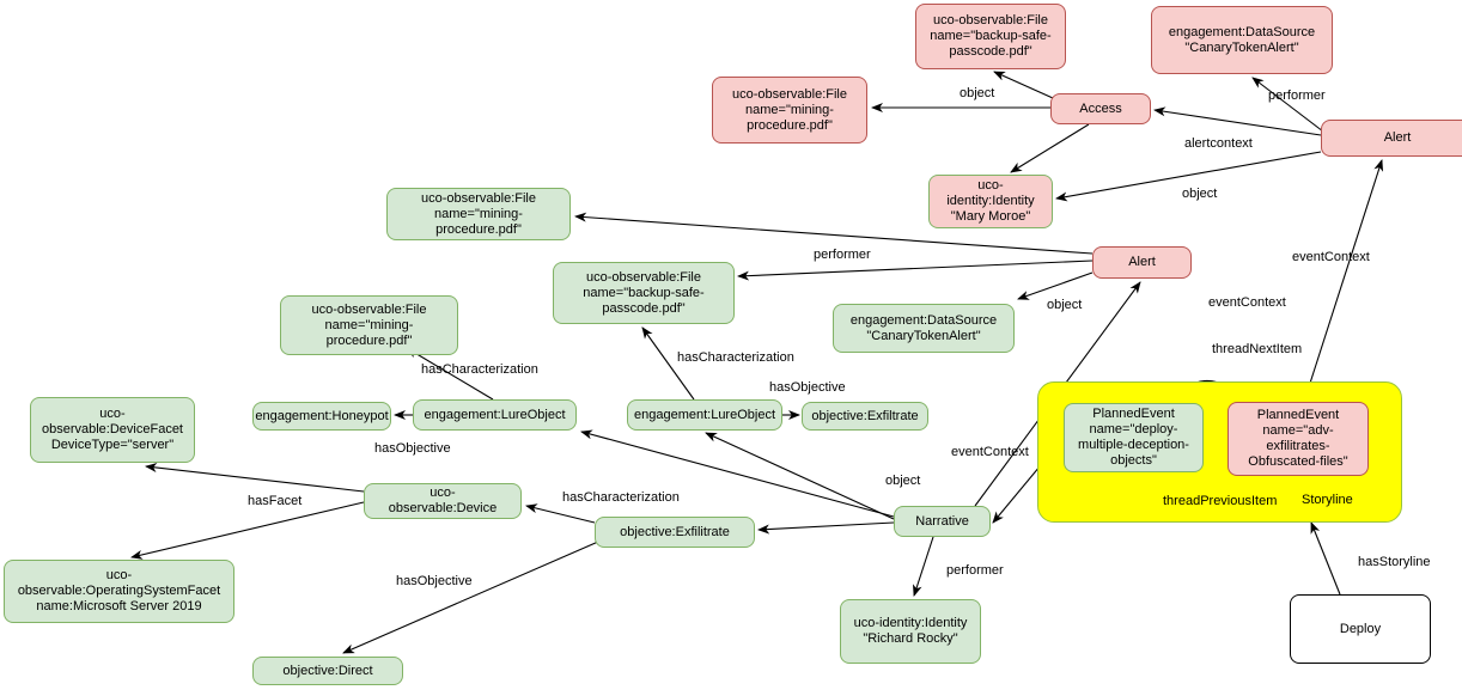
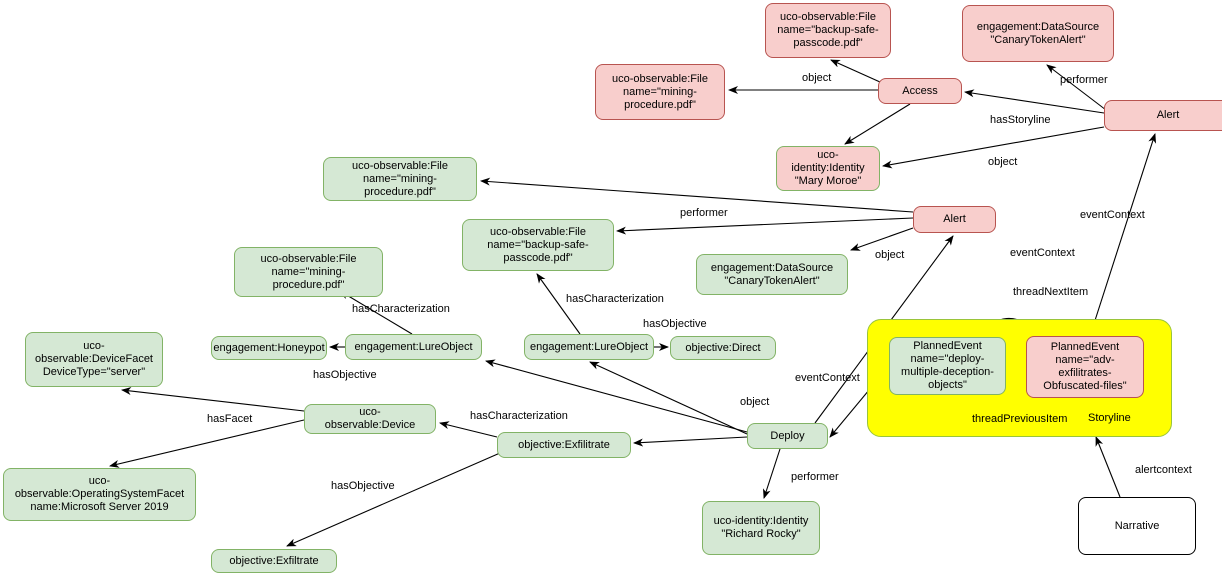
  Storyline
  uco-observable:File
  name="backup-safe-
  passcode.pdf"
  engagement:DataSource
  "CanaryTokenAlert"
  uco-observable:File
  name="mining-
  procedure.pdf"
  Access
  Alert
  uco-identity:Identity
  "Mary Moroe"
  uco-observable:File
  name="mining-procedure.pdf"
  Alert
  uco-observable:File
  name="backup-safe-
  passcode.pdf"
  uco-observable:File
  name="mining-
  procedure.pdf"
  engagement:DataSource
  "CanaryTokenAlert"
  uco-
  observable:DeviceFacet
  DeviceType="server"
  engagement:Honeypot
  engagement:LureObject
  engagement:LureObject
- objective:Exfiltrate
+ objective:Direct
  PlannedEvent
  name="deploy-
  multiple-deception-
  objects"
  PlannedEvent
  name="adv-
  exfilitrates-
  Obfuscated-files"
  uco-
  observable:Device
  objective:Exfilitrate
- Narrative
+ Deploy
  uco-
  observable:OperatingSystemFacet
  name:Microsoft Server 2019
  uco-identity:Identity
  "Richard Rocky"
- objective:Direct
+ objective:Exfiltrate
- Deploy
+ Narrative
  object
  performer
- alertcontext
+ hasStoryline
  object
  performer
  object
  hasCharacterization
  hasObjective
  hasCharacterization
  hasObjective
  hasFacet
  hasCharacterization
  hasObjective
  object
  performer
  eventContext
  eventContext
  eventContext
  threadNextItem
  threadPreviousItem
- hasStoryline
+ alertcontext
